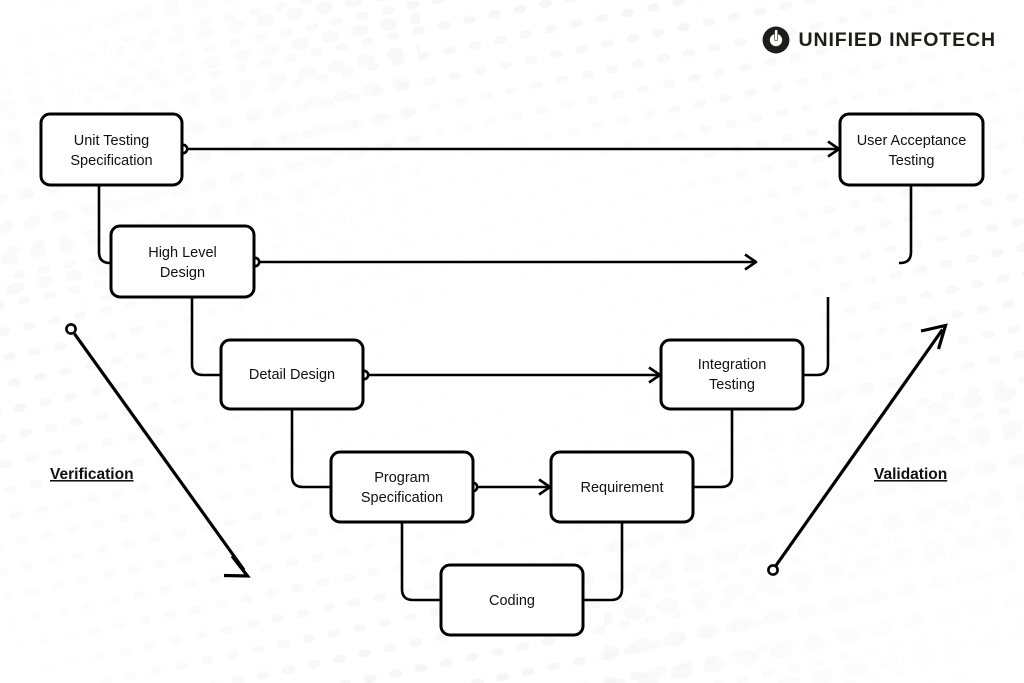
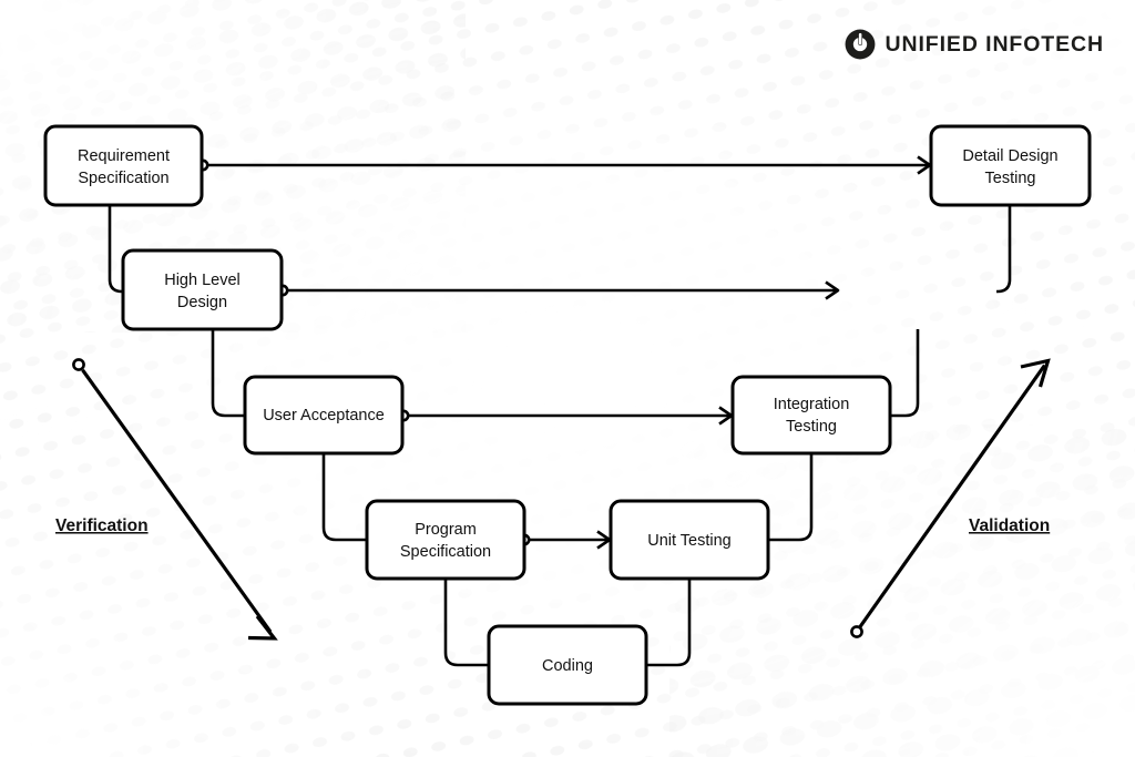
  UNIFIED INFOTECH
- Unit Testing
+ Requirement
  Specification
  High Level
  Design
- Detail Design
+ User Acceptance
  Program
  Specification
  Coding
- Requirement
+ Unit Testing
  Integration
  Testing
- User Acceptance
+ Detail Design
  Testing
  Verification
  Validation
